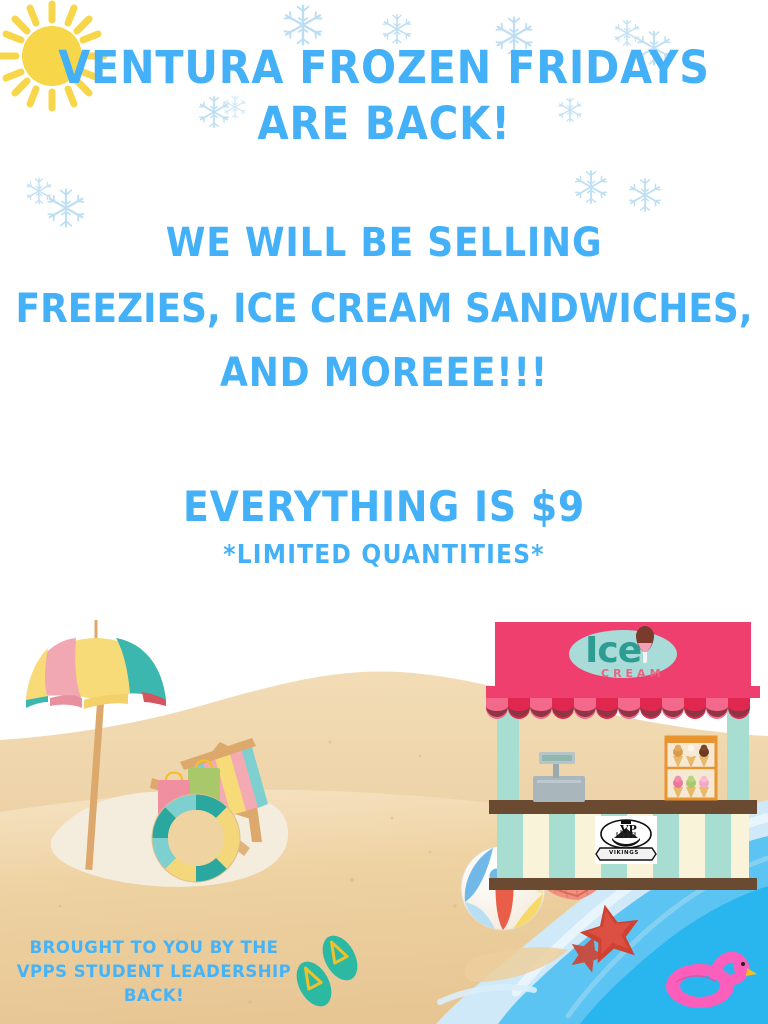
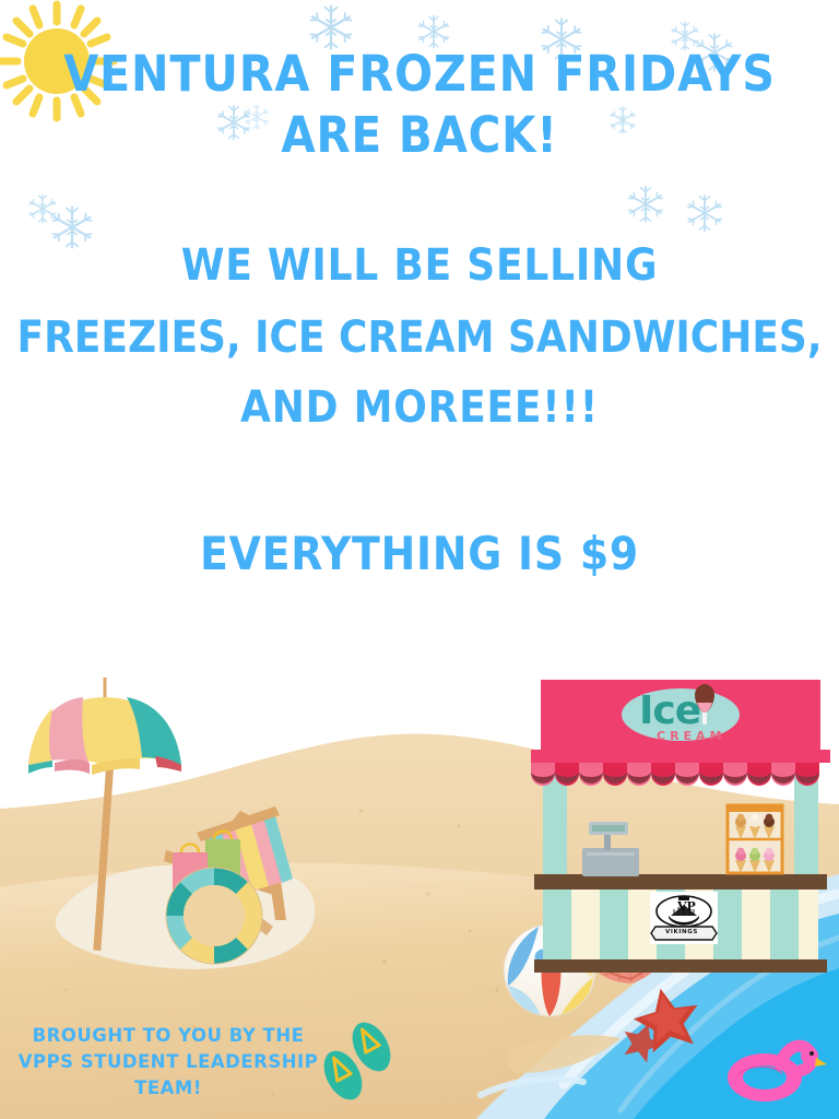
  VENTURA FROZEN FRIDAYS
  ARE BACK!
  WE WILL BE SELLING
  FREEZIES, ICE CREAM SANDWICHES,
  AND MOREEE!!!
  EVERYTHING IS $9
- *LIMITED QUANTITIES*
- BROUGHT TO YOU BY THE VPPS STUDENT LEADERSHIP BACK!
+ BROUGHT TO YOU BY THE VPPS STUDENT LEADERSHIP TEAM!
  Ice
  CREAM
  VP
